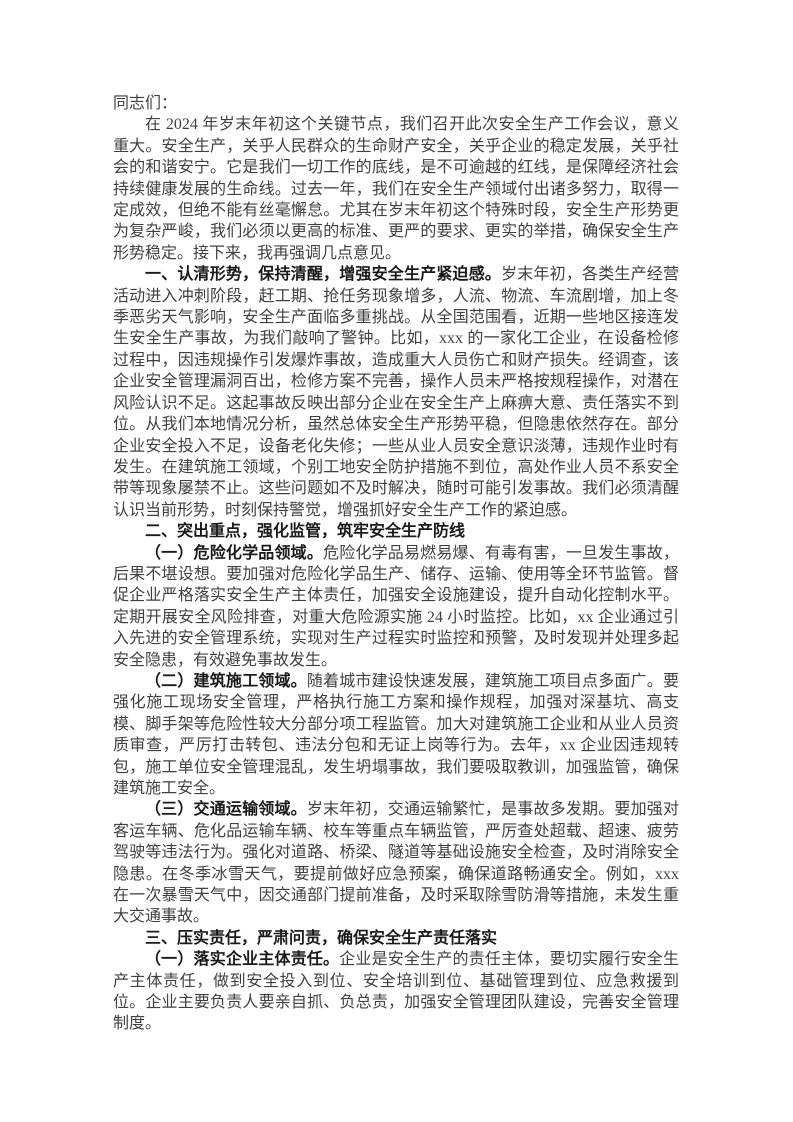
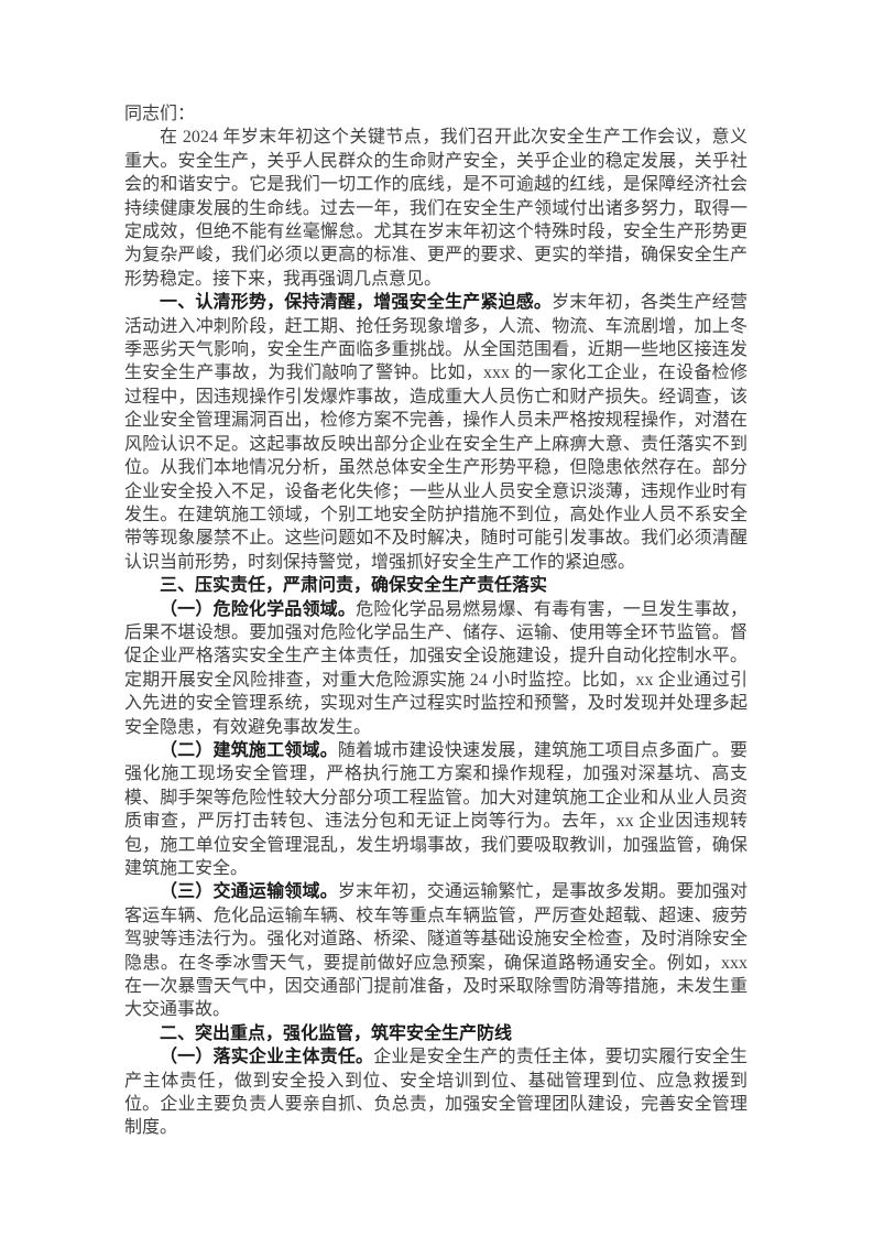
  同志们：
  在 2024 年岁末年初这个关键节点，我们召开此次安全生产工作会议，意义重大。安全生产，关乎人民群众的生命财产安全，关乎企业的稳定发展，关乎社会的和谐安宁。它是我们一切工作的底线，是不可逾越的红线，是保障经济社会持续健康发展的生命线。过去一年，我们在安全生产领域付出诸多努力，取得一定成效，但绝不能有丝毫懈怠。尤其在岁末年初这个特殊时段，安全生产形势更为复杂严峻，我们必须以更高的标准、更严的要求、更实的举措，确保安全生产形势稳定。接下来，我再强调几点意见。
  一、认清形势，保持清醒，增强安全生产紧迫感。岁末年初，各类生产经营活动进入冲刺阶段，赶工期、抢任务现象增多，人流、物流、车流剧增，加上冬季恶劣天气影响，安全生产面临多重挑战。从全国范围看，近期一些地区接连发生安全生产事故，为我们敲响了警钟。比如，xxx 的一家化工企业，在设备检修过程中，因违规操作引发爆炸事故，造成重大人员伤亡和财产损失。经调查，该企业安全管理漏洞百出，检修方案不完善，操作人员未严格按规程操作，对潜在风险认识不足。这起事故反映出部分企业在安全生产上麻痹大意、责任落实不到位。从我们本地情况分析，虽然总体安全生产形势平稳，但隐患依然存在。部分企业安全投入不足，设备老化失修；一些从业人员安全意识淡薄，违规作业时有发生。在建筑施工领域，个别工地安全防护措施不到位，高处作业人员不系安全带等现象屡禁不止。这些问题如不及时解决，随时可能引发事故。我们必须清醒认识当前形势，时刻保持警觉，增强抓好安全生产工作的紧迫感。
- 二、突出重点，强化监管，筑牢安全生产防线
+ 三、压实责任，严肃问责，确保安全生产责任落实
  （一）危险化学品领域。危险化学品易燃易爆、有毒有害，一旦发生事故，后果不堪设想。要加强对危险化学品生产、储存、运输、使用等全环节监管。督促企业严格落实安全生产主体责任，加强安全设施建设，提升自动化控制水平。定期开展安全风险排查，对重大危险源实施 24 小时监控。比如，xx 企业通过引入先进的安全管理系统，实现对生产过程实时监控和预警，及时发现并处理多起安全隐患，有效避免事故发生。
  （二）建筑施工领域。随着城市建设快速发展，建筑施工项目点多面广。要强化施工现场安全管理，严格执行施工方案和操作规程，加强对深基坑、高支模、脚手架等危险性较大分部分项工程监管。加大对建筑施工企业和从业人员资质审查，严厉打击转包、违法分包和无证上岗等行为。去年，xx 企业因违规转包，施工单位安全管理混乱，发生坍塌事故，我们要吸取教训，加强监管，确保建筑施工安全。
  （三）交通运输领域。岁末年初，交通运输繁忙，是事故多发期。要加强对客运车辆、危化品运输车辆、校车等重点车辆监管，严厉查处超载、超速、疲劳驾驶等违法行为。强化对道路、桥梁、隧道等基础设施安全检查，及时消除安全隐患。在冬季冰雪天气，要提前做好应急预案，确保道路畅通安全。例如，xxx 在一次暴雪天气中，因交通部门提前准备，及时采取除雪防滑等措施，未发生重大交通事故。
- 三、压实责任，严肃问责，确保安全生产责任落实
+ 二、突出重点，强化监管，筑牢安全生产防线
  （一）落实企业主体责任。企业是安全生产的责任主体，要切实履行安全生产主体责任，做到安全投入到位、安全培训到位、基础管理到位、应急救援到位。企业主要负责人要亲自抓、负总责，加强安全管理团队建设，完善安全管理制度。
